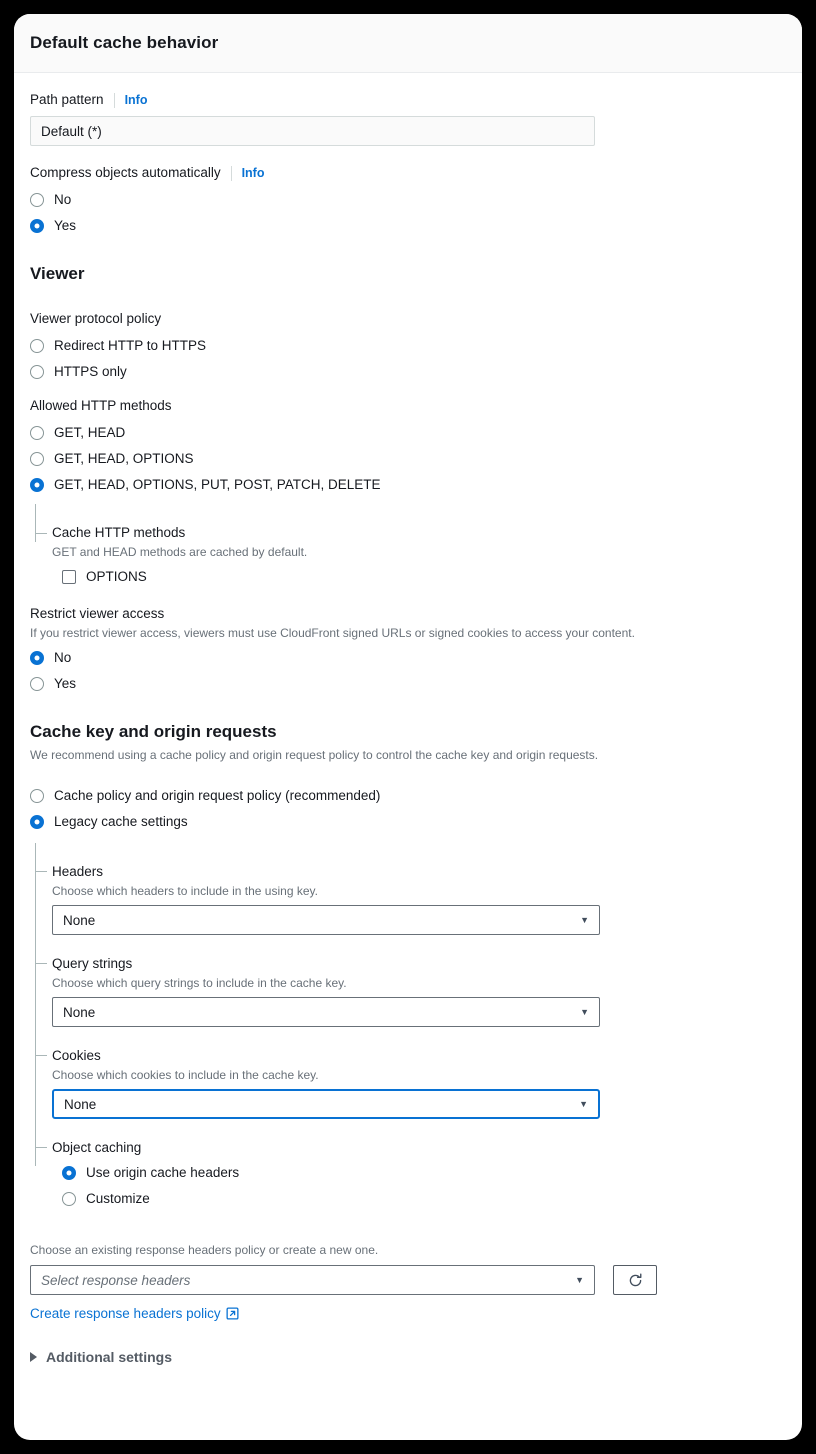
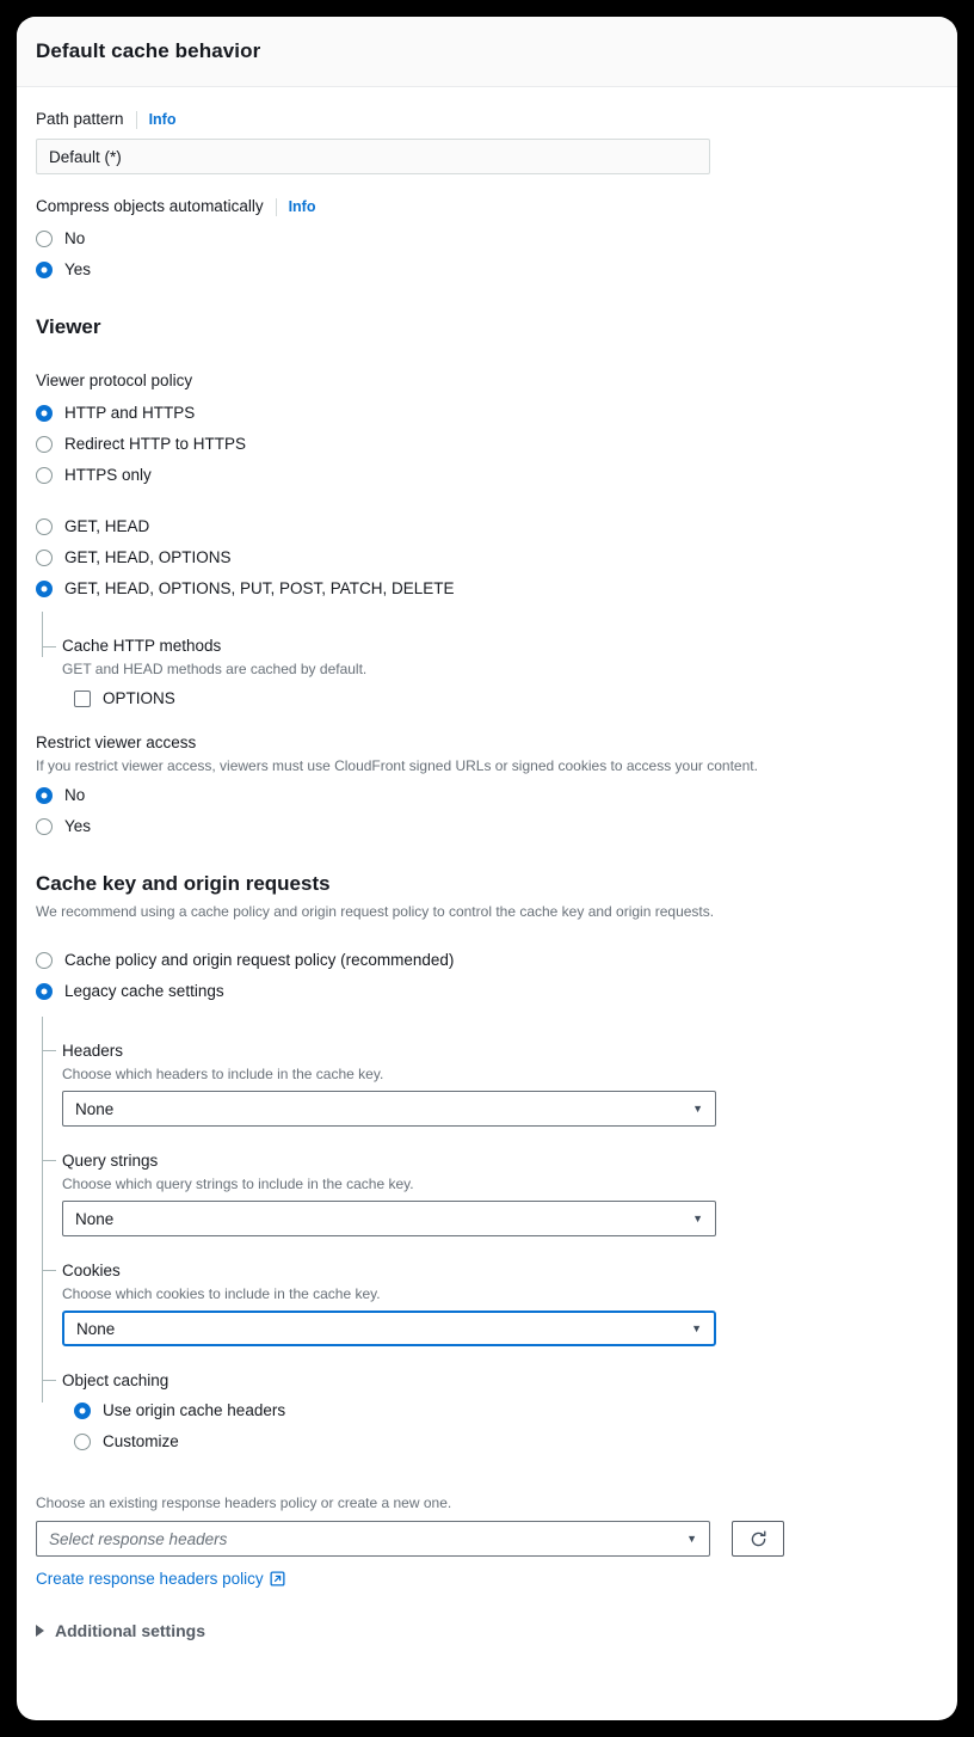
  Default cache behavior
  Path pattern
  Info
  Default (*)
  Compress objects automatically
  Info
  No
  Yes
  Viewer
  Viewer protocol policy
+ HTTP and HTTPS
  Redirect HTTP to HTTPS
  HTTPS only
- Allowed HTTP methods
  GET, HEAD
  GET, HEAD, OPTIONS
  GET, HEAD, OPTIONS, PUT, POST, PATCH, DELETE
  Cache HTTP methods
  GET and HEAD methods are cached by default.
  OPTIONS
  Restrict viewer access
  If you restrict viewer access, viewers must use CloudFront signed URLs or signed cookies to access your content.
  No
  Yes
  Cache key and origin requests
  We recommend using a cache policy and origin request policy to control the cache key and origin requests.
  Cache policy and origin request policy (recommended)
  Legacy cache settings
  Headers
- Choose which headers to include in the using key.
+ Choose which headers to include in the cache key.
  None
  ▼
  Query strings
  Choose which query strings to include in the cache key.
  None
  ▼
  Cookies
  Choose which cookies to include in the cache key.
  None
  ▼
  Object caching
  Use origin cache headers
  Customize
  Choose an existing response headers policy or create a new one.
  Select response headers
  ▼
  Create response headers policy
  Additional settings
